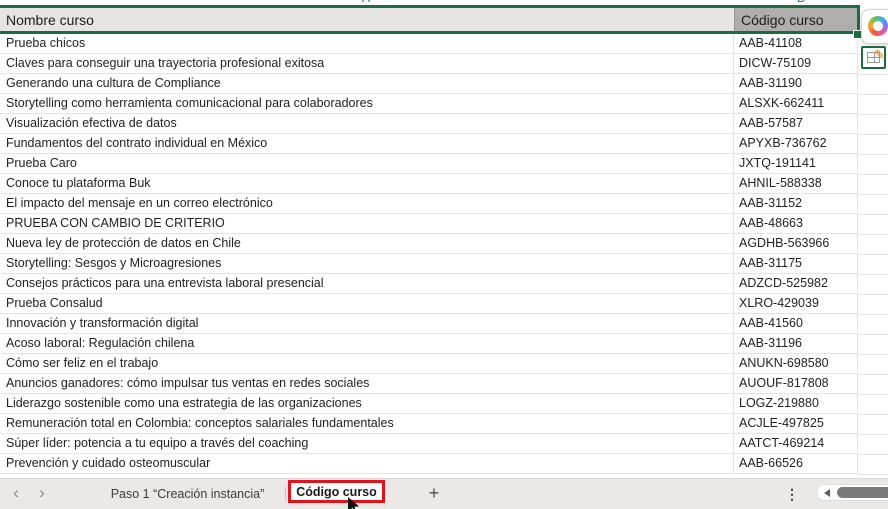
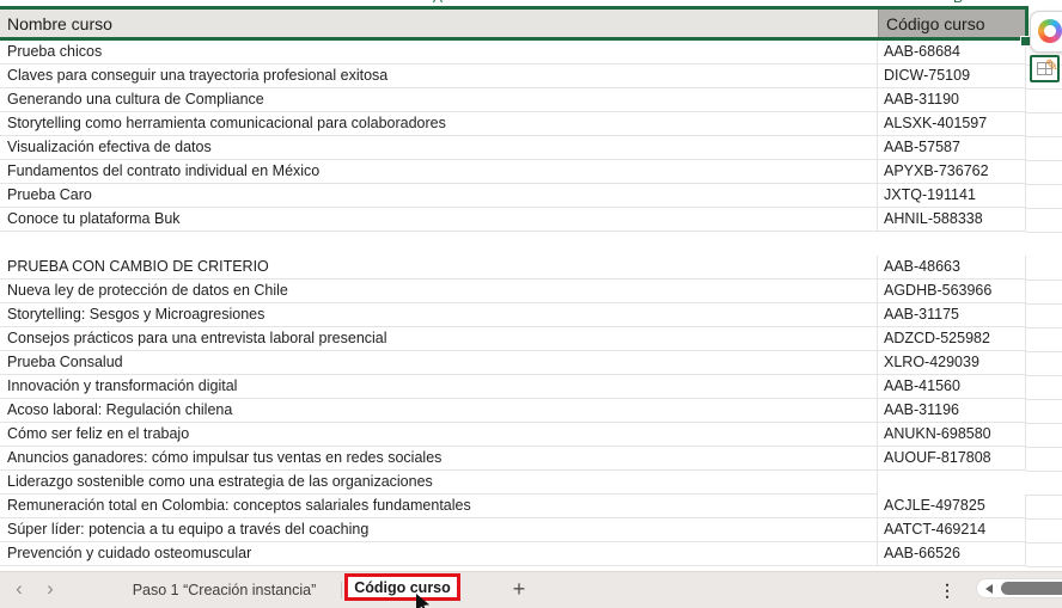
  Nombre curso
  Código curso
  Prueba chicos
- AAB-41108
+ AAB-68684
  Claves para conseguir una trayectoria profesional exitosa
  DICW-75109
  Generando una cultura de Compliance
  AAB-31190
  Storytelling como herramienta comunicacional para colaboradores
- ALSXK-662411
+ ALSXK-401597
  Visualización efectiva de datos
  AAB-57587
  Fundamentos del contrato individual en México
  APYXB-736762
  Prueba Caro
  JXTQ-191141
  Conoce tu plataforma Buk
  AHNIL-588338
- El impacto del mensaje en un correo electrónico
- AAB-31152
  PRUEBA CON CAMBIO DE CRITERIO
  AAB-48663
  Nueva ley de protección de datos en Chile
  AGDHB-563966
  Storytelling: Sesgos y Microagresiones
  AAB-31175
  Consejos prácticos para una entrevista laboral presencial
  ADZCD-525982
  Prueba Consalud
  XLRO-429039
  Innovación y transformación digital
  AAB-41560
  Acoso laboral: Regulación chilena
  AAB-31196
  Cómo ser feliz en el trabajo
  ANUKN-698580
  Anuncios ganadores: cómo impulsar tus ventas en redes sociales
  AUOUF-817808
  Liderazgo sostenible como una estrategia de las organizaciones
- LOGZ-219880
  Remuneración total en Colombia: conceptos salariales fundamentales
  ACJLE-497825
  Súper líder: potencia a tu equipo a través del coaching
  AATCT-469214
  Prevención y cuidado osteomuscular
  AAB-66526
  ✎
  ‹
  ›
  Paso 1 “Creación instancia”
  Código curso
  +
  ⋮
